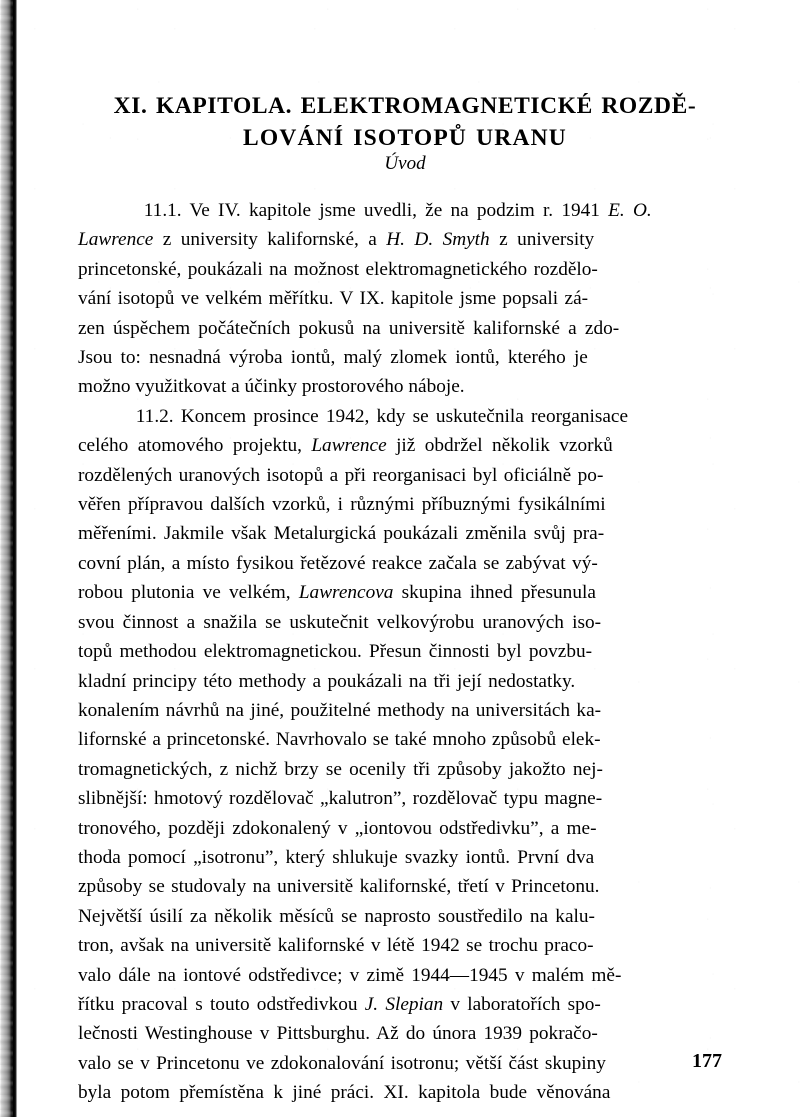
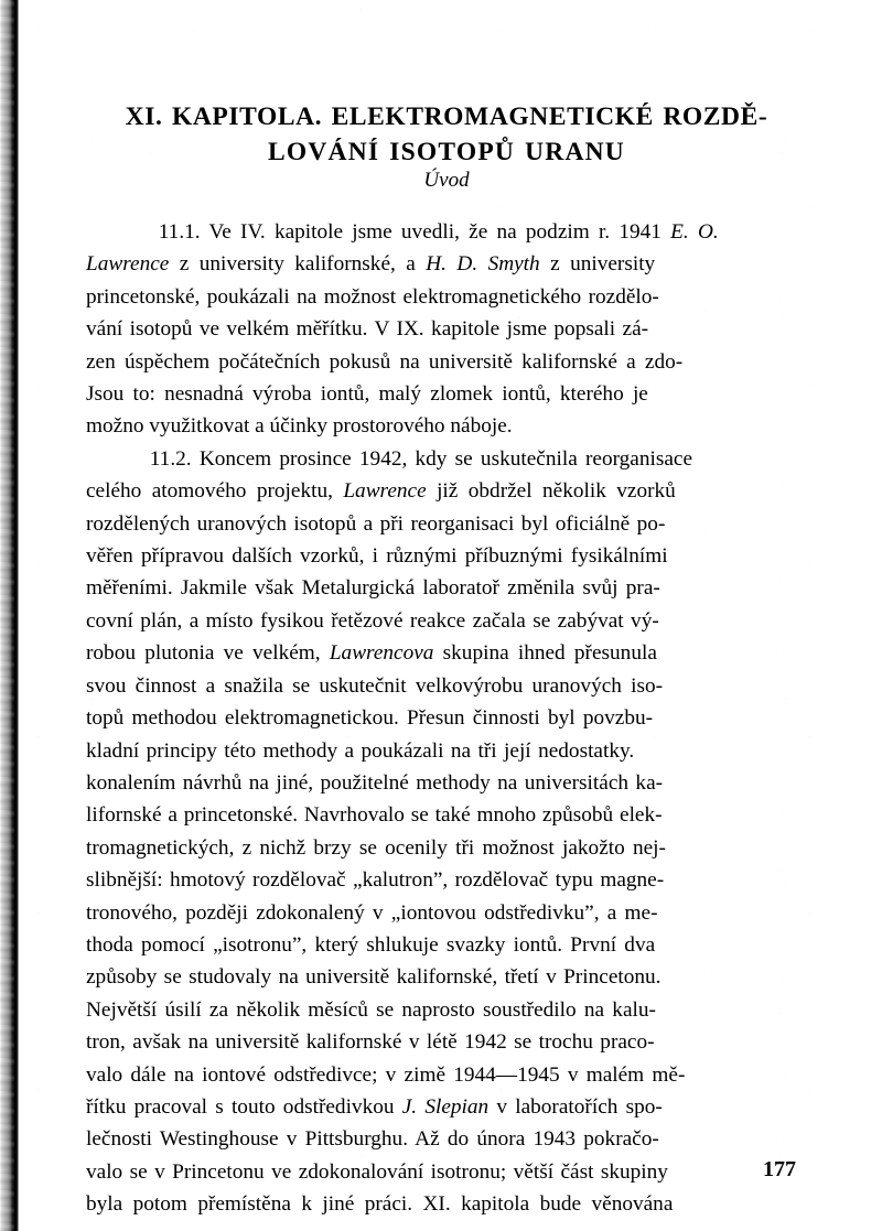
  XI. KAPITOLA. ELEKTROMAGNETICKÉ ROZDĚ-
  LOVÁNÍ ISOTOPŮ URANU
  Úvod
  11.1. Ve IV. kapitole jsme uvedli, že na podzim r. 1941 E. O.
  Lawrence z university kalifornské, a H. D. Smyth z university
  princetonské, poukázali na možnost elektromagnetického rozdělo-
  vání isotopů ve velkém měřítku. V IX. kapitole jsme popsali zá-
  zen úspěchem počátečních pokusů na universitě kalifornské a zdo-
  Jsou to: nesnadná výroba iontů, malý zlomek iontů, kterého je
  možno využitkovat a účinky prostorového náboje.
  11.2. Koncem prosince 1942, kdy se uskutečnila reorganisace
  celého atomového projektu, Lawrence již obdržel několik vzorků
  rozdělených uranových isotopů a při reorganisaci byl oficiálně po-
  věřen přípravou dalších vzorků, i různými příbuznými fysikálními
- měřeními. Jakmile však Metalurgická poukázali změnila svůj pra-
+ měřeními. Jakmile však Metalurgická laboratoř změnila svůj pra-
  covní plán, a místo fysikou řetězové reakce začala se zabývat vý-
  robou plutonia ve velkém, Lawrencova skupina ihned přesunula
  svou činnost a snažila se uskutečnit velkovýrobu uranových iso-
  topů methodou elektromagnetickou. Přesun činnosti byl povzbu-
  kladní principy této methody a poukázali na tři její nedostatky.
  konalením návrhů na jiné, použitelné methody na universitách ka-
  lifornské a princetonské. Navrhovalo se také mnoho způsobů elek-
- tromagnetických, z nichž brzy se ocenily tři způsoby jakožto nej-
+ tromagnetických, z nichž brzy se ocenily tři možnost jakožto nej-
  slibnější: hmotový rozdělovač „kalutron”, rozdělovač typu magne-
  tronového, později zdokonalený v „iontovou odstředivku”, a me-
  thoda pomocí „isotronu”, který shlukuje svazky iontů. První dva
  způsoby se studovaly na universitě kalifornské, třetí v Princetonu.
  Největší úsilí za několik měsíců se naprosto soustředilo na kalu-
  tron, avšak na universitě kalifornské v létě 1942 se trochu praco-
  valo dále na iontové odstředivce; v zimě 1944—1945 v malém mě-
  řítku pracoval s touto odstředivkou J. Slepian v laboratořích spo-
- lečnosti Westinghouse v Pittsburghu. Až do února 1939 pokračo-
+ lečnosti Westinghouse v Pittsburghu. Až do února 1943 pokračo-
  valo se v Princetonu ve zdokonalování isotronu; větší část skupiny
  byla potom přemístěna k jiné práci. XI. kapitola bude věnována
  177
